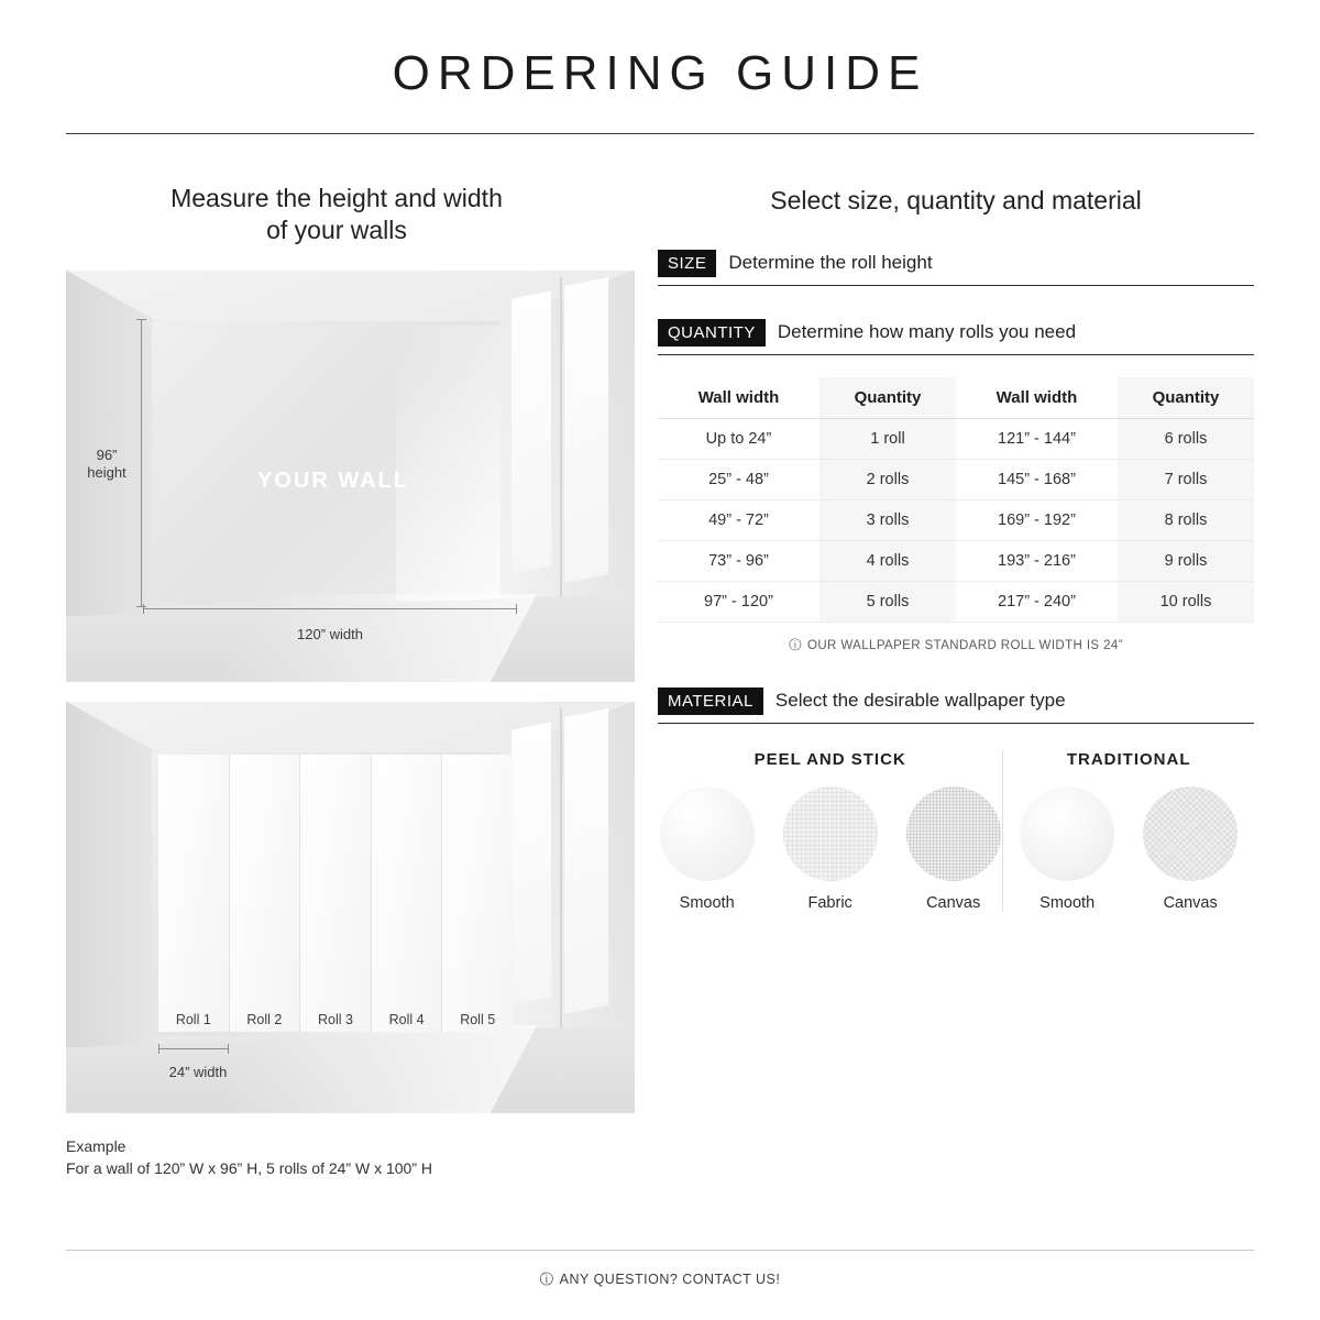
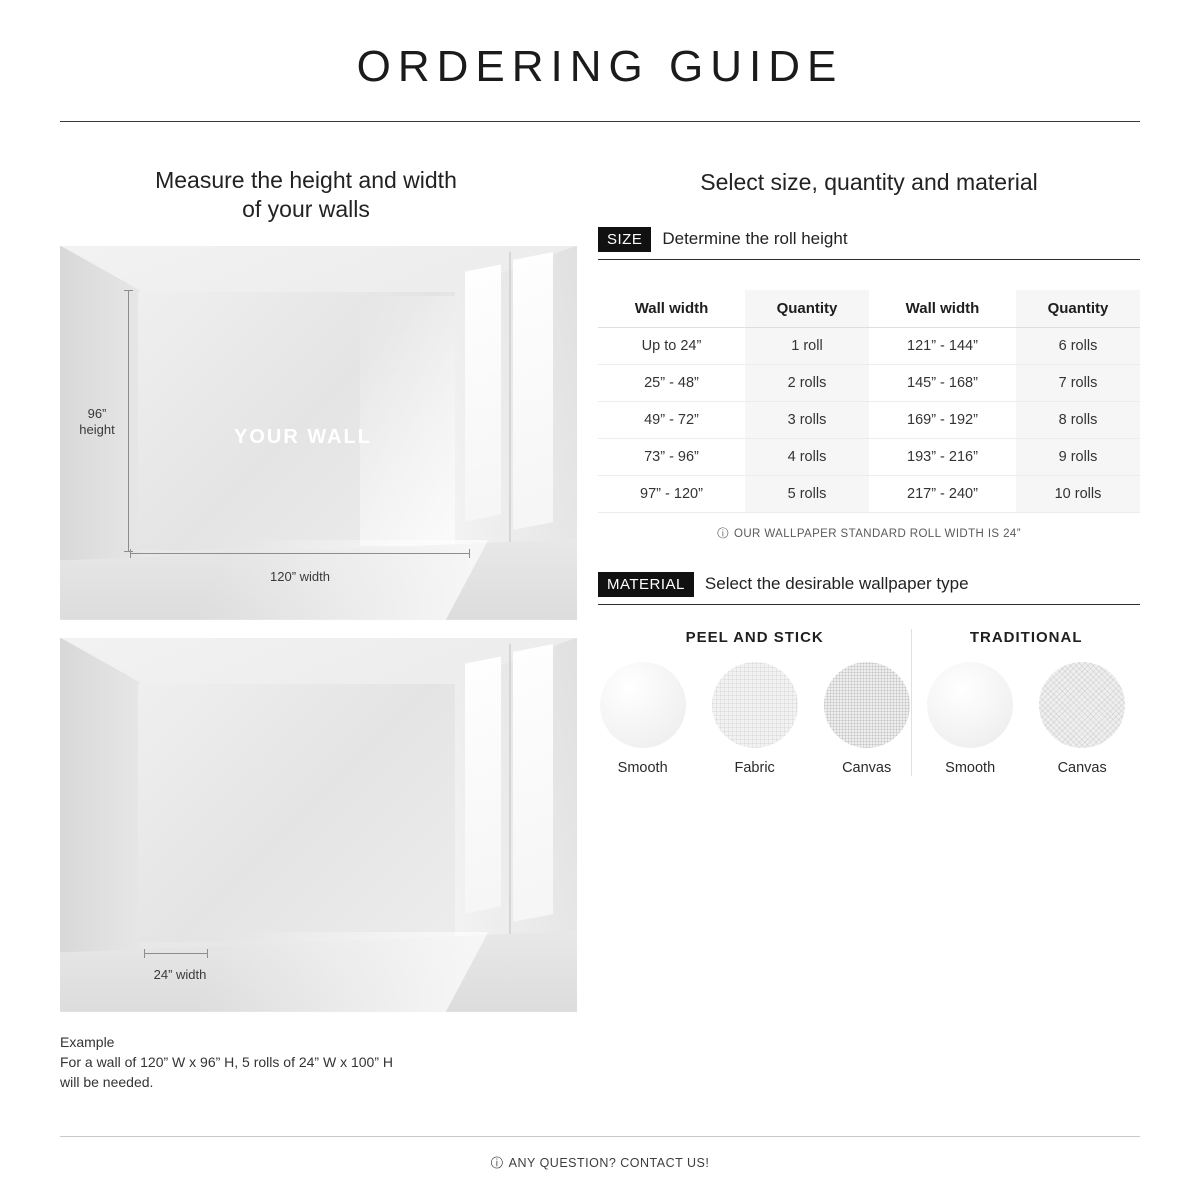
  ORDERING GUIDE
  Measure the height and width
  of your walls
  YOUR WALL
  96”
  height
  120” width
- Roll 1
- Roll 2
- Roll 3
- Roll 4
- Roll 5
  24” width
  Example
  For a wall of 120” W x 96” H, 5 rolls of 24” W x 100” H
+ will be needed.
  Select size, quantity and material
  SIZE
  Determine the roll height
- QUANTITY
- Determine how many rolls you need
  Wall width	Quantity	Wall width	Quantity
  Up to 24”	1 roll	121” - 144”	6 rolls
  25” - 48”	2 rolls	145” - 168”	7 rolls
  49” - 72”	3 rolls	169” - 192”	8 rolls
  73” - 96”	4 rolls	193” - 216”	9 rolls
  97” - 120”	5 rolls	217” - 240”	10 rolls
  ⓘ OUR WALLPAPER STANDARD ROLL WIDTH IS 24”
  MATERIAL
  Select the desirable wallpaper type
  PEEL AND STICK
  Smooth
  Fabric
  Canvas
  TRADITIONAL
  Smooth
  Canvas
  ⓘ ANY QUESTION? CONTACT US!
